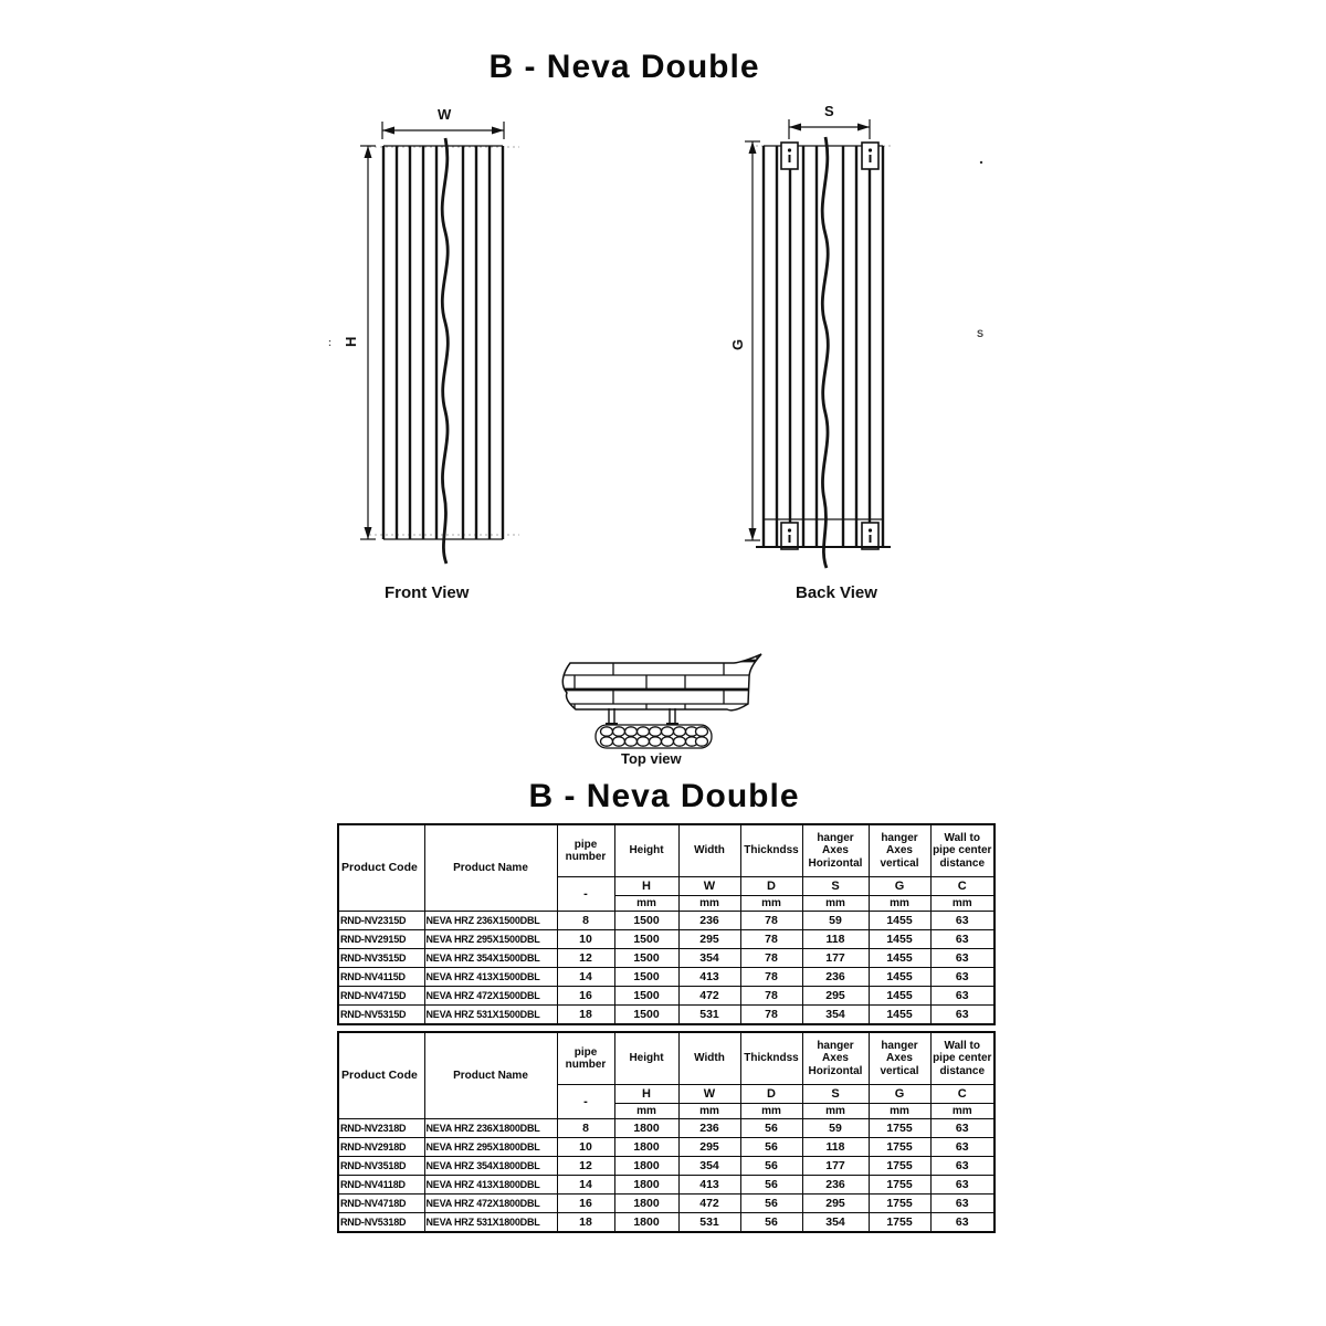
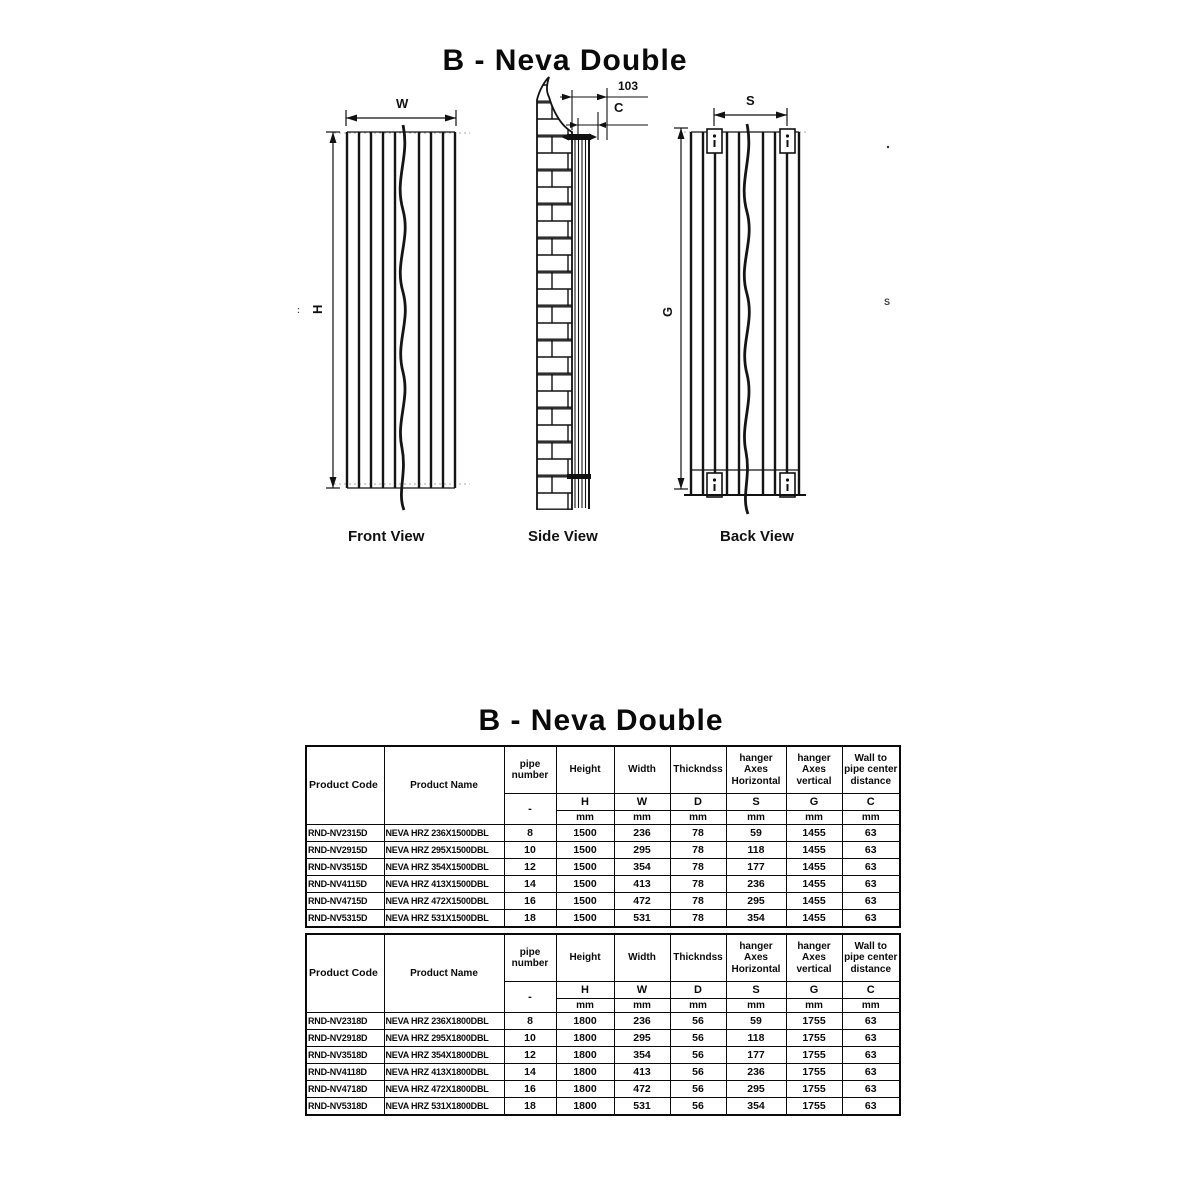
  B - Neva Double
  W
  :
  Front View
+ 103
+ C
+ Side View
  S
  Back View
  S
- Top view
  B - Neva Double
  Product Code	Product Name	pipe number	Height	Width	Thickndss	hanger Axes Horizontal	hanger Axes vertical	Wall to pipe center distance
  -	H	W	D	S	G	C
  mm	mm	mm	mm	mm	mm
  RND-NV2315D	NEVA HRZ 236X1500DBL	8	1500	236	78	59	1455	63
  RND-NV2915D	NEVA HRZ 295X1500DBL	10	1500	295	78	118	1455	63
  RND-NV3515D	NEVA HRZ 354X1500DBL	12	1500	354	78	177	1455	63
  RND-NV4115D	NEVA HRZ 413X1500DBL	14	1500	413	78	236	1455	63
  RND-NV4715D	NEVA HRZ 472X1500DBL	16	1500	472	78	295	1455	63
  RND-NV5315D	NEVA HRZ 531X1500DBL	18	1500	531	78	354	1455	63
  Product Code	Product Name	pipe number	Height	Width	Thickndss	hanger Axes Horizontal	hanger Axes vertical	Wall to pipe center distance
  -	H	W	D	S	G	C
  mm	mm	mm	mm	mm	mm
  RND-NV2318D	NEVA HRZ 236X1800DBL	8	1800	236	56	59	1755	63
  RND-NV2918D	NEVA HRZ 295X1800DBL	10	1800	295	56	118	1755	63
  RND-NV3518D	NEVA HRZ 354X1800DBL	12	1800	354	56	177	1755	63
  RND-NV4118D	NEVA HRZ 413X1800DBL	14	1800	413	56	236	1755	63
  RND-NV4718D	NEVA HRZ 472X1800DBL	16	1800	472	56	295	1755	63
  RND-NV5318D	NEVA HRZ 531X1800DBL	18	1800	531	56	354	1755	63
